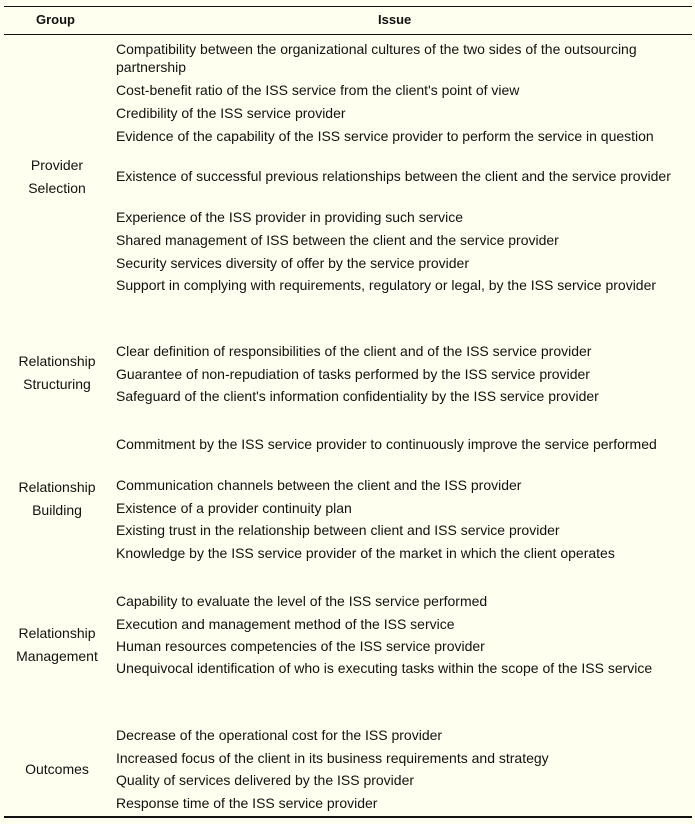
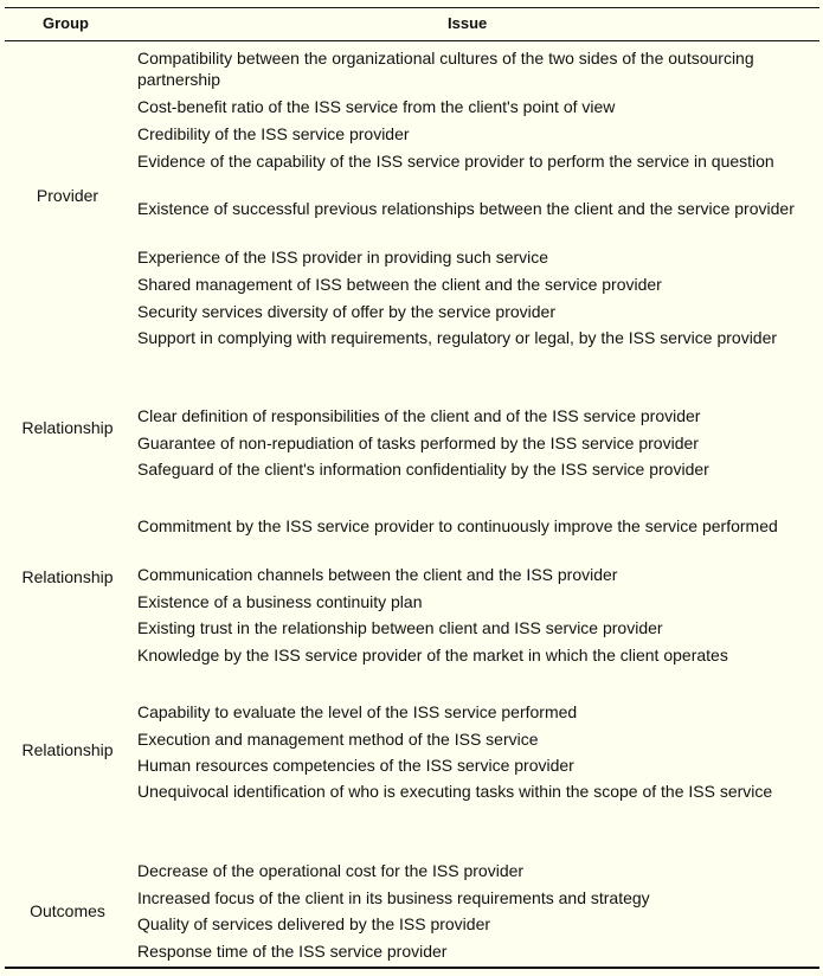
  Group
  Issue
  Provider
- Selection
  Compatibility between the organizational cultures of the two sides of the outsourcing partnership
  Cost-benefit ratio of the ISS service from the client's point of view
  Credibility of the ISS service provider
  Evidence of the capability of the ISS service provider to perform the service in question
  Existence of successful previous relationships between the client and the service provider
  Experience of the ISS provider in providing such service
  Shared management of ISS between the client and the service provider
  Security services diversity of offer by the service provider
  Support in complying with requirements, regulatory or legal, by the ISS service provider
  Relationship
- Structuring
  Clear definition of responsibilities of the client and of the ISS service provider
  Guarantee of non-repudiation of tasks performed by the ISS service provider
  Safeguard of the client's information confidentiality by the ISS service provider
  Relationship
- Building
  Commitment by the ISS service provider to continuously improve the service performed
  Communication channels between the client and the ISS provider
- Existence of a provider continuity plan
+ Existence of a business continuity plan
  Existing trust in the relationship between client and ISS service provider
  Knowledge by the ISS service provider of the market in which the client operates
  Relationship
- Management
  Capability to evaluate the level of the ISS service performed
  Execution and management method of the ISS service
  Human resources competencies of the ISS service provider
  Unequivocal identification of who is executing tasks within the scope of the ISS service
  Outcomes
  Decrease of the operational cost for the ISS provider
  Increased focus of the client in its business requirements and strategy
  Quality of services delivered by the ISS provider
  Response time of the ISS service provider
